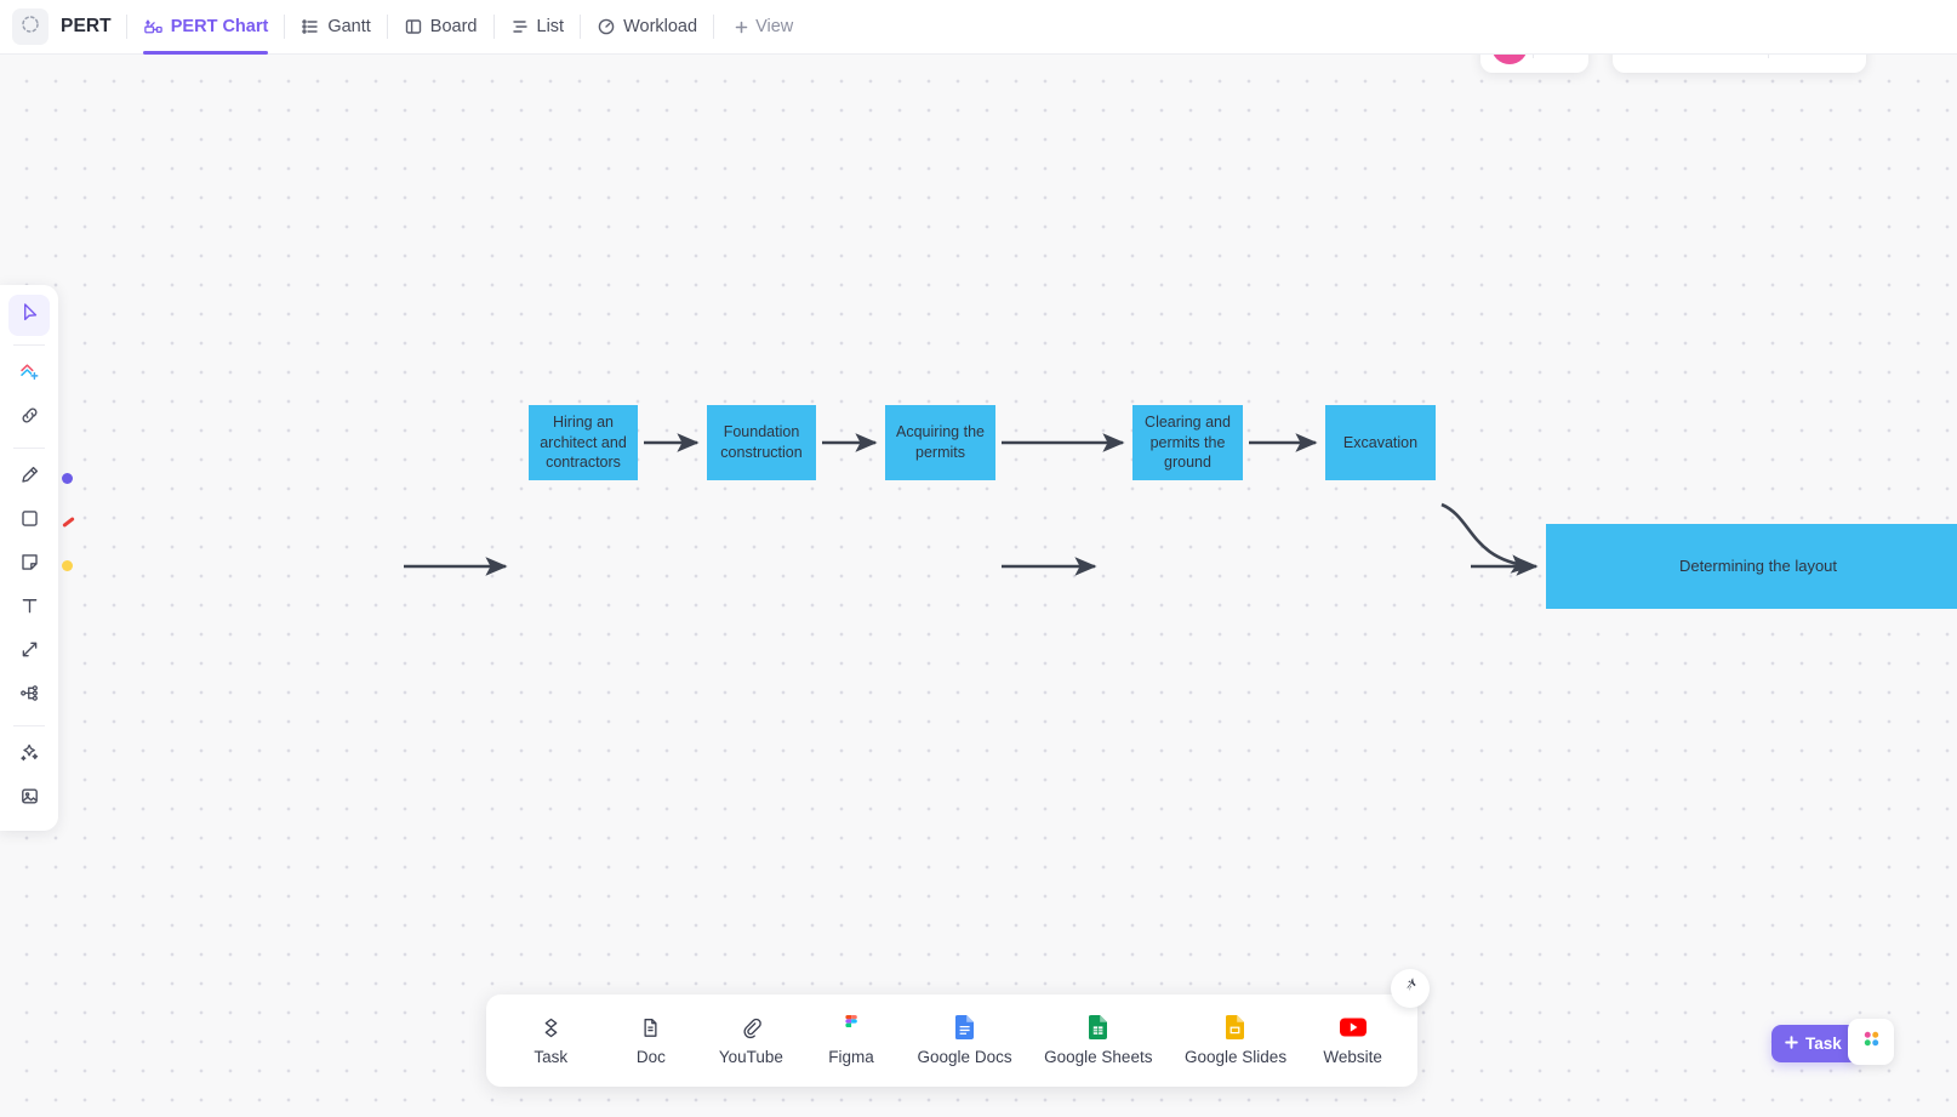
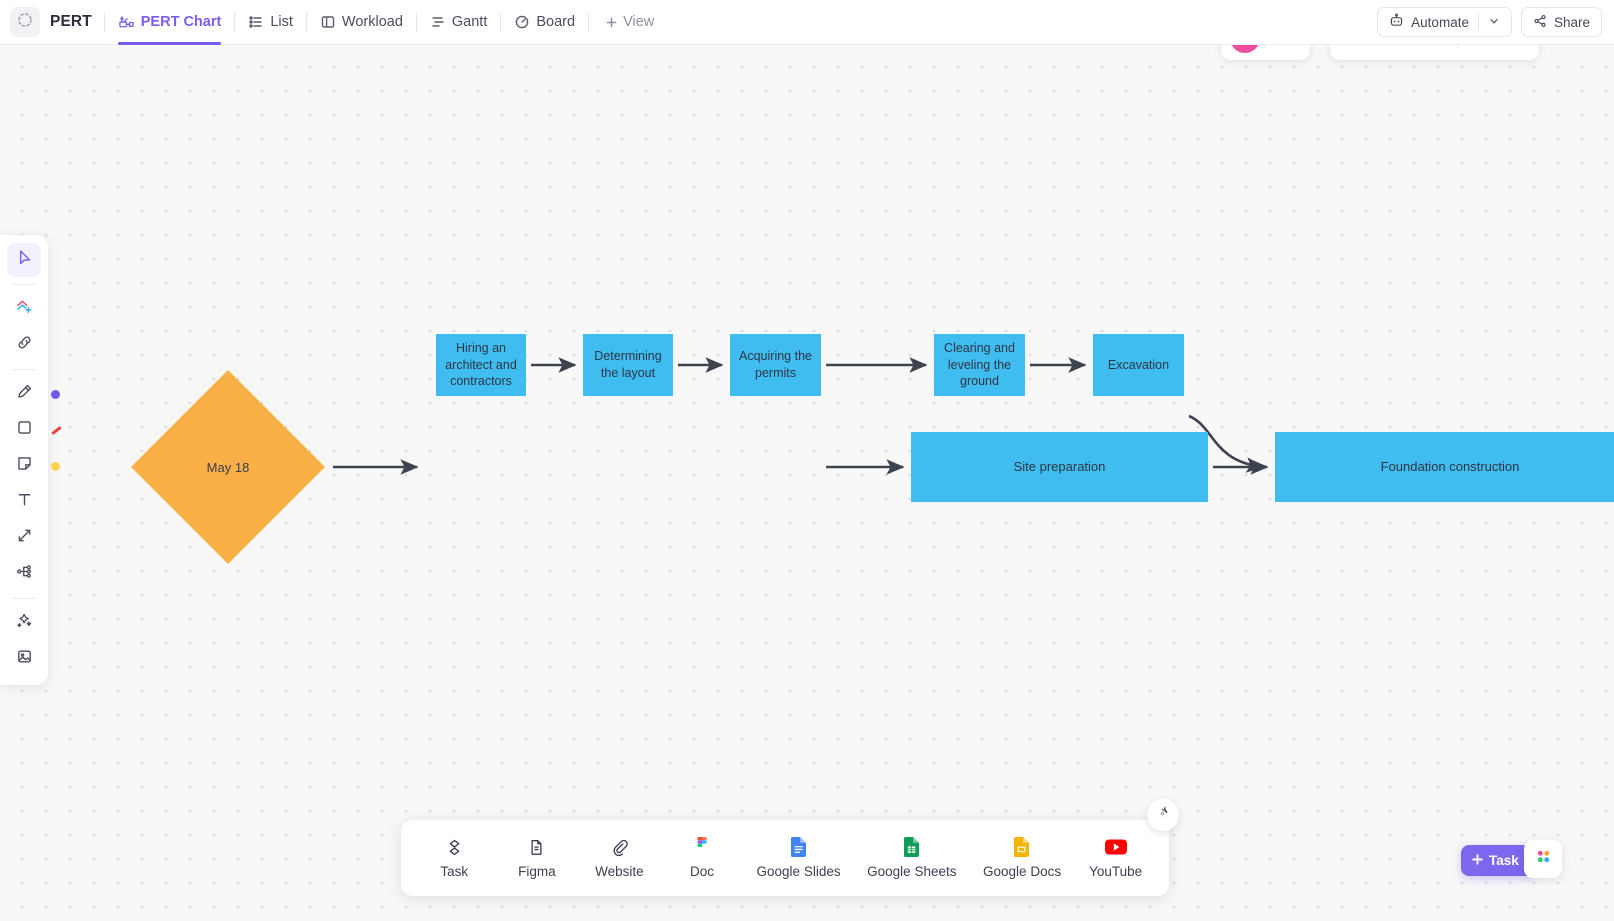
  PERT
  PERT Chart
- Gantt
+ List
- Board
+ Workload
- List
+ Gantt
- Workload
+ Board
  View
+ Automate
+ Share
+ May 18
  Hiring an architect and contractors
- Foundation construction
+ Determining the layout
  Acquiring the permits
- Clearing and permits the ground
+ Clearing and leveling the ground
  Excavation
+ Site preparation
- Determining the layout
+ Foundation construction
  Task
- Doc
+ Figma
- YouTube
+ Website
- Figma
+ Doc
- Google Docs
+ Google Slides
  Google Sheets
- Google Slides
+ Google Docs
- Website
+ YouTube
  Task
